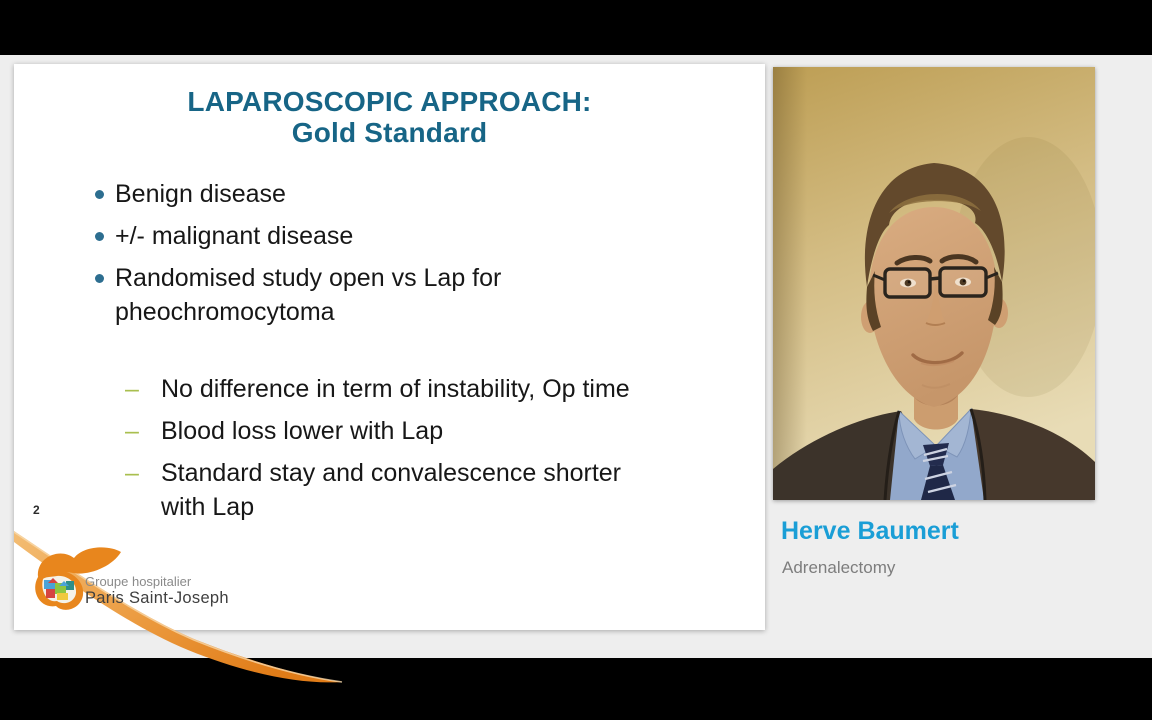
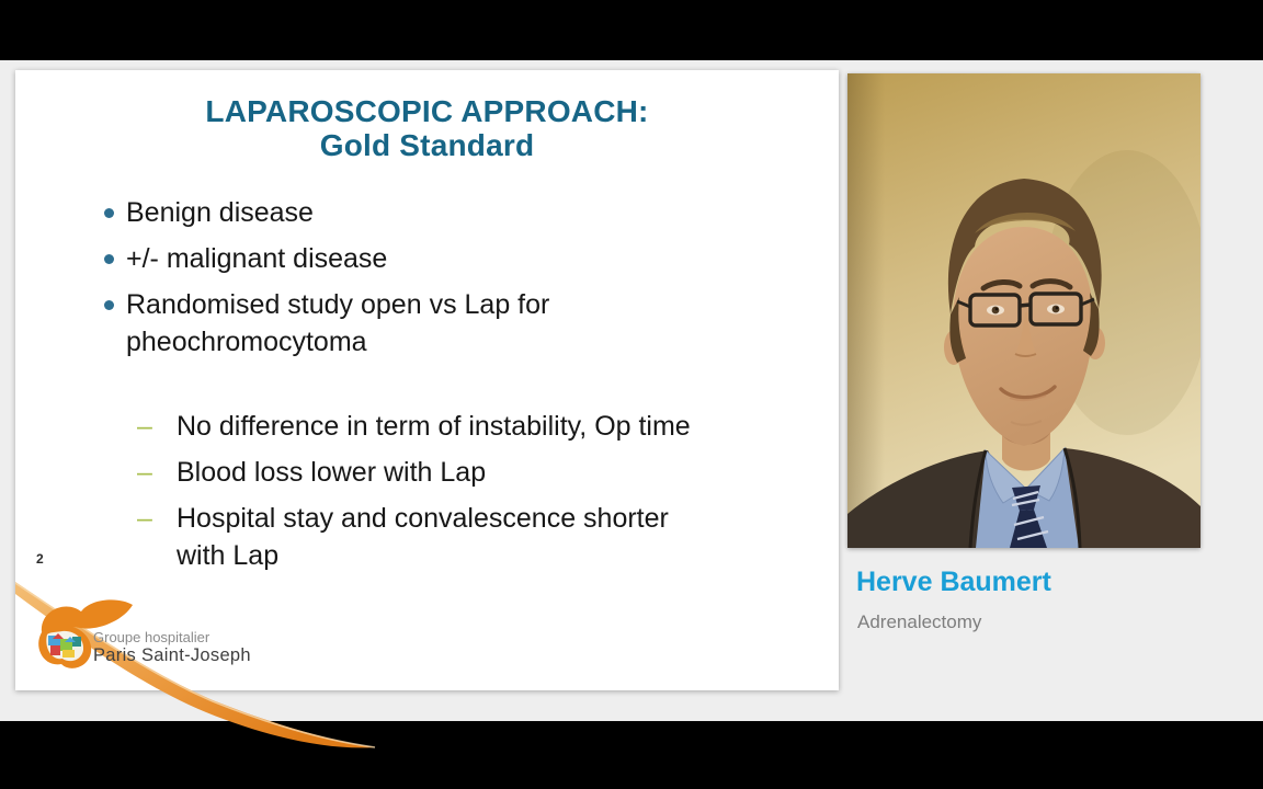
  LAPAROSCOPIC APPROACH:
  Gold Standard
  Benign disease
  +/- malignant disease
  Randomised study open vs Lap for
  pheochromocytoma
  –
  No difference in term of instability, Op time
  –
  Blood loss lower with Lap
  –
- Standard stay and convalescence shorter
+ Hospital stay and convalescence shorter
  with Lap
  2
  Groupe hospitalier
  Paris Saint-Joseph
  Herve Baumert
  Adrenalectomy
